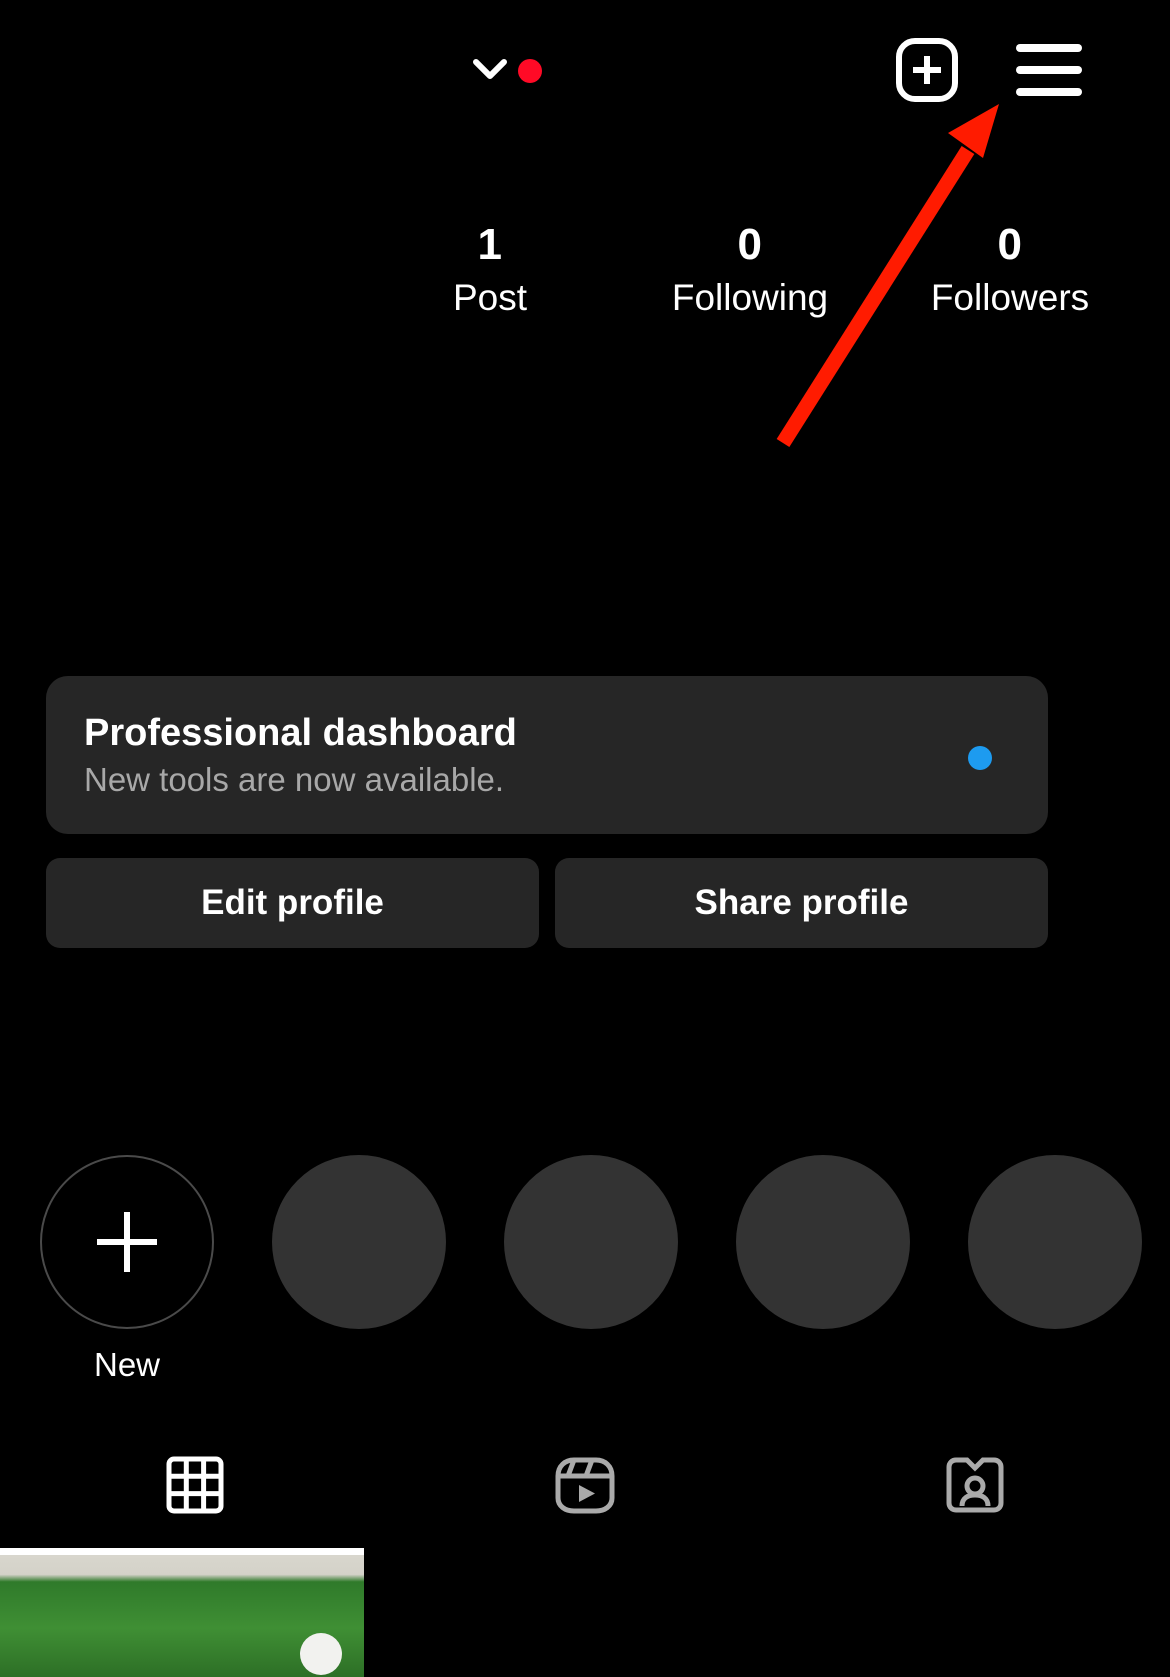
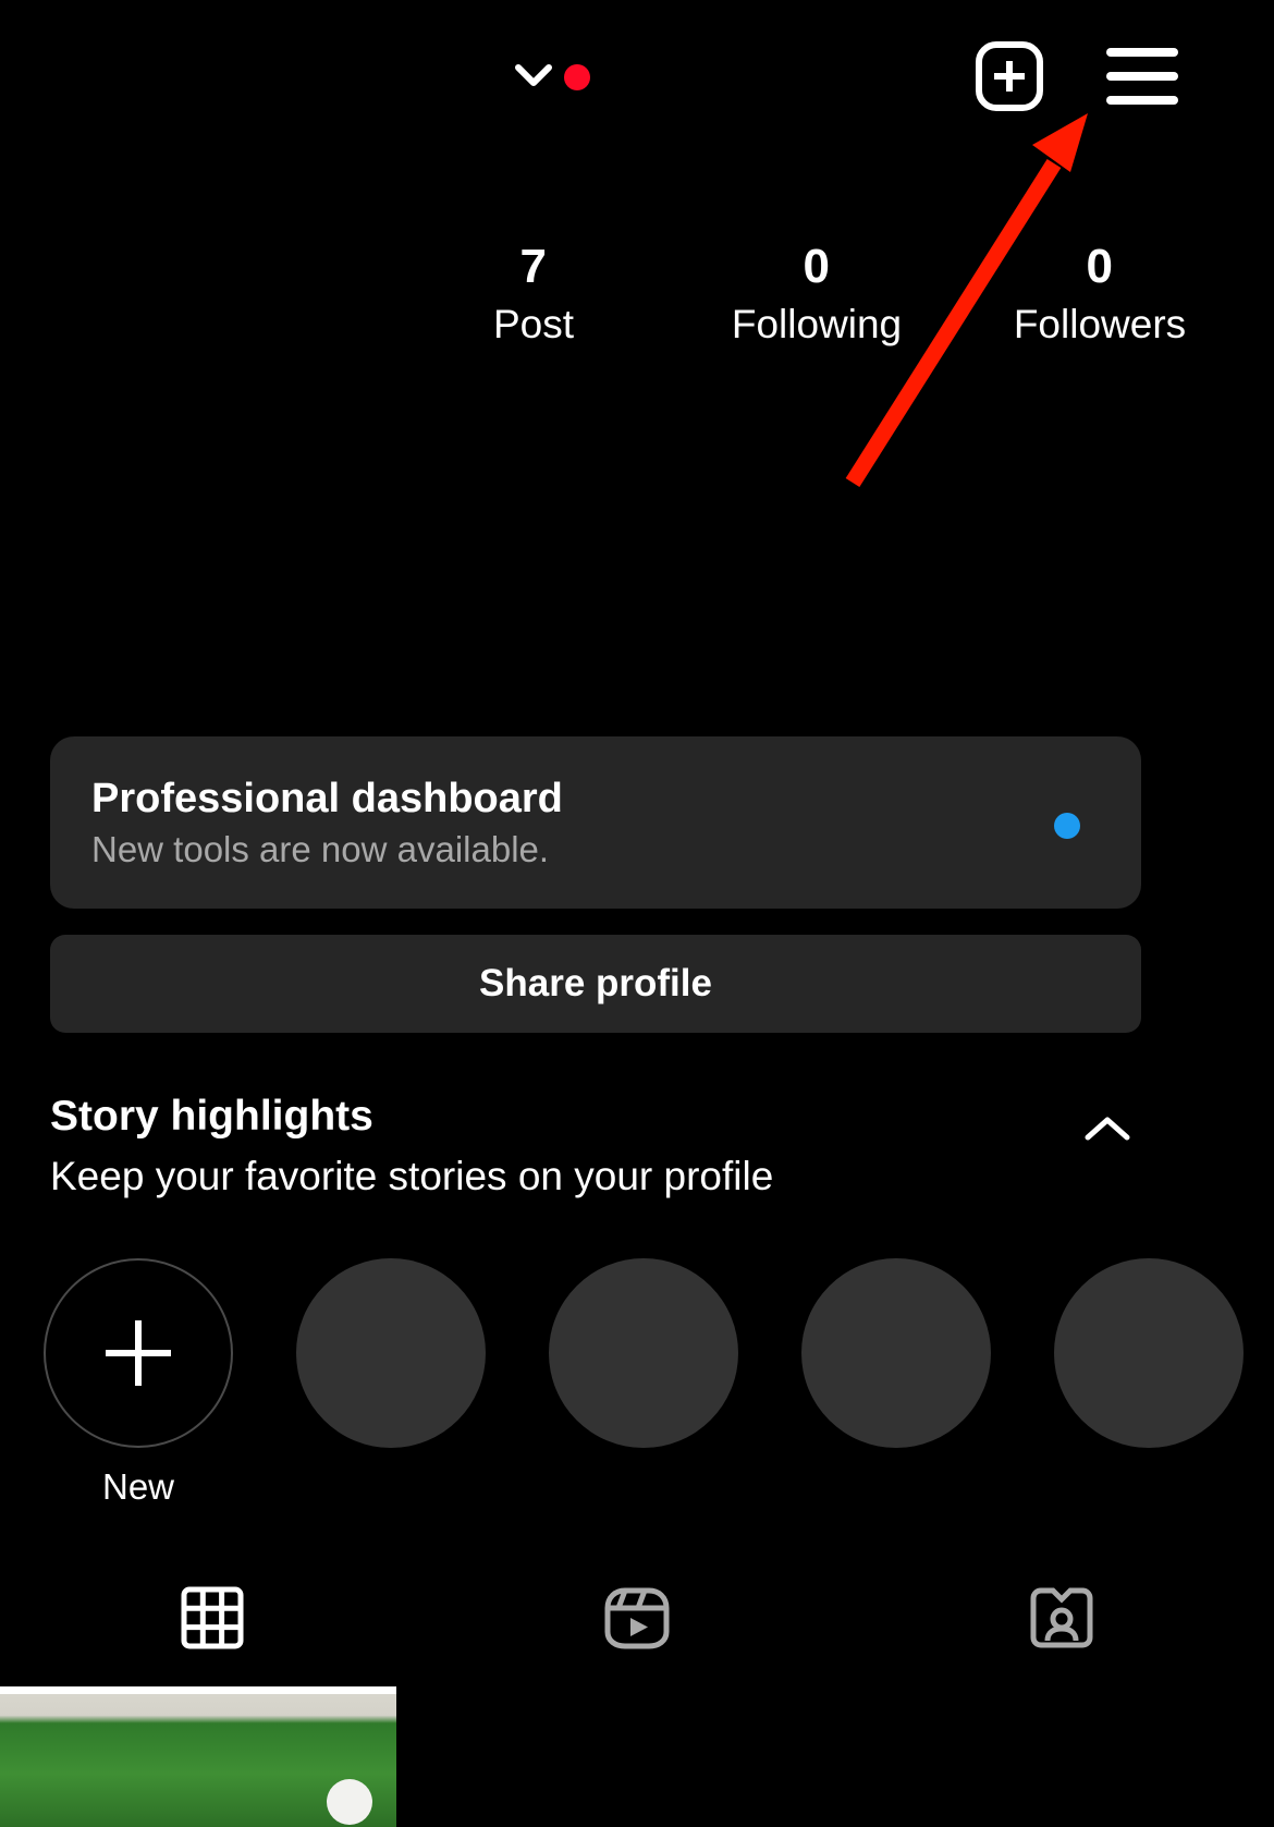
- 1
+ 7
  Post
  0
  Following
  0
  Followers
  Professional dashboard
  New tools are now available.
- Edit profile
  Share profile
+ Story highlights
+ Keep your favorite stories on your profile
  New
